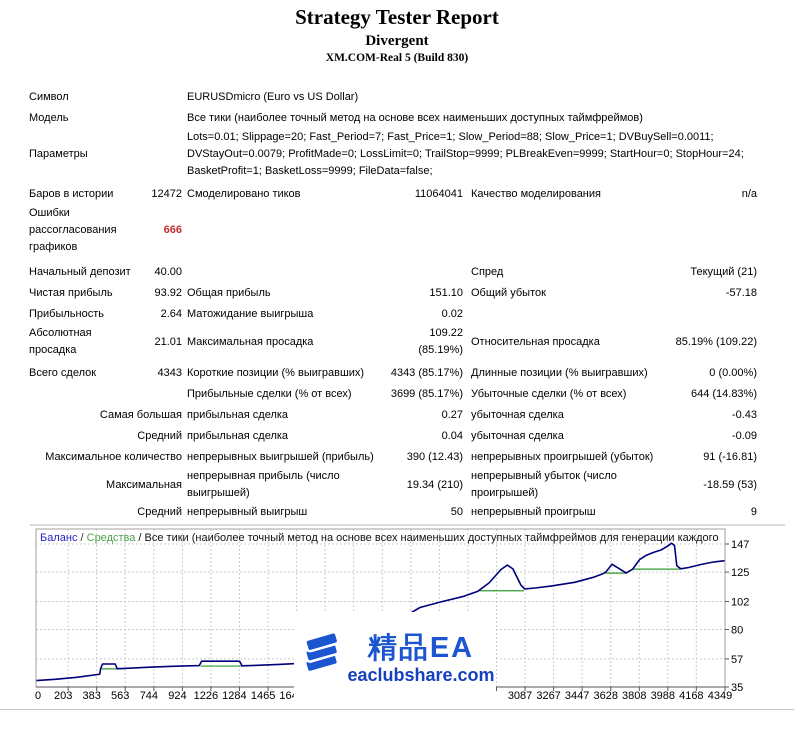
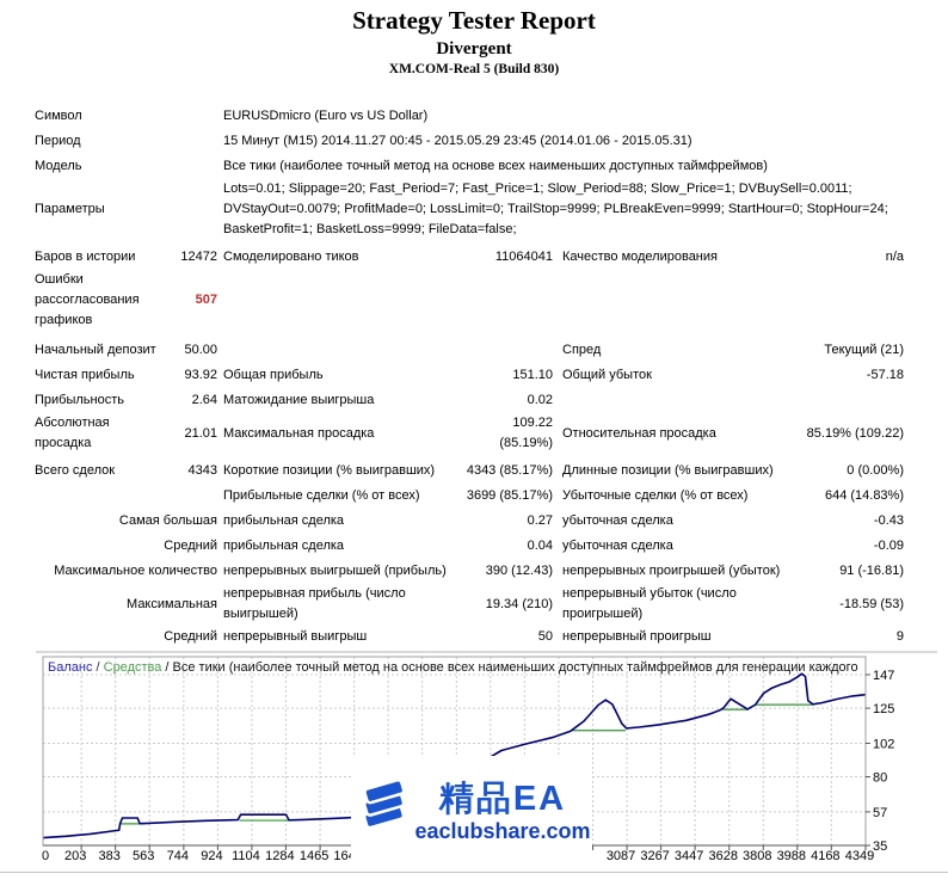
  Strategy Tester Report
  Divergent
  XM.COM-Real 5 (Build 830)
  Символ
  EURUSDmicro (Euro vs US Dollar)
+ Период
+ 15 Минут (M15) 2014.11.27 00:45 - 2015.05.29 23:45 (2014.01.06 - 2015.05.31)
  Модель
  Все тики (наиболее точный метод на основе всех наименьших доступных таймфреймов)
  Параметры
  Lots=0.01; Slippage=20; Fast_Period=7; Fast_Price=1; Slow_Period=88; Slow_Price=1; DVBuySell=0.0011; DVStayOut=0.0079; ProfitMade=0; LossLimit=0; TrailStop=9999; PLBreakEven=9999; StartHour=0; StopHour=24; BasketProfit=1; BasketLoss=9999; FileData=false;
  Баров в истории
  12472
  Смоделировано тиков
  11064041
  Качество моделирования
  n/a
  Ошибки рассогласования графиков
- 666
+ 507
  Начальный депозит
- 40.00
+ 50.00
  Спред
  Текущий (21)
  Чистая прибыль
  93.92
  Общая прибыль
  151.10
  Общий убыток
  -57.18
  Прибыльность
  2.64
  Матожидание выигрыша
  0.02
  Абсолютная просадка
  21.01
  Максимальная просадка
  109.22 (85.19%)
  Относительная просадка
  85.19% (109.22)
  Всего сделок
  4343
  Короткие позиции (% выигравших)
  4343 (85.17%)
  Длинные позиции (% выигравших)
  0 (0.00%)
  Прибыльные сделки (% от всех)
  3699 (85.17%)
  Убыточные сделки (% от всех)
  644 (14.83%)
  Самая большая
  прибыльная сделка
  0.27
  убыточная сделка
  -0.43
  Средний
  прибыльная сделка
  0.04
  убыточная сделка
  -0.09
  Максимальное количество
  непрерывных выигрышей (прибыль)
  390 (12.43)
  непрерывных проигрышей (убыток)
  91 (-16.81)
  Максимальная
  непрерывная прибыль (число выигрышей)
  19.34 (210)
  непрерывный убыток (число проигрышей)
  -18.59 (53)
  Средний
  непрерывный выигрыш
  50
  непрерывный проигрыш
  9
  147
  125
  102
  80
  57
  35
  0
  203
  383
  563
  744
  924
- 1226
+ 1104
  1284
  1465
  3087
  3267
  3447
  3628
  3808
  3988
  4168
  4349
  Баланс / Средства / Все тики (наиболее точный метод на основе всех наименьших доступных таймфреймов для генерации каждого
  精品EA
  eaclubshare.com
